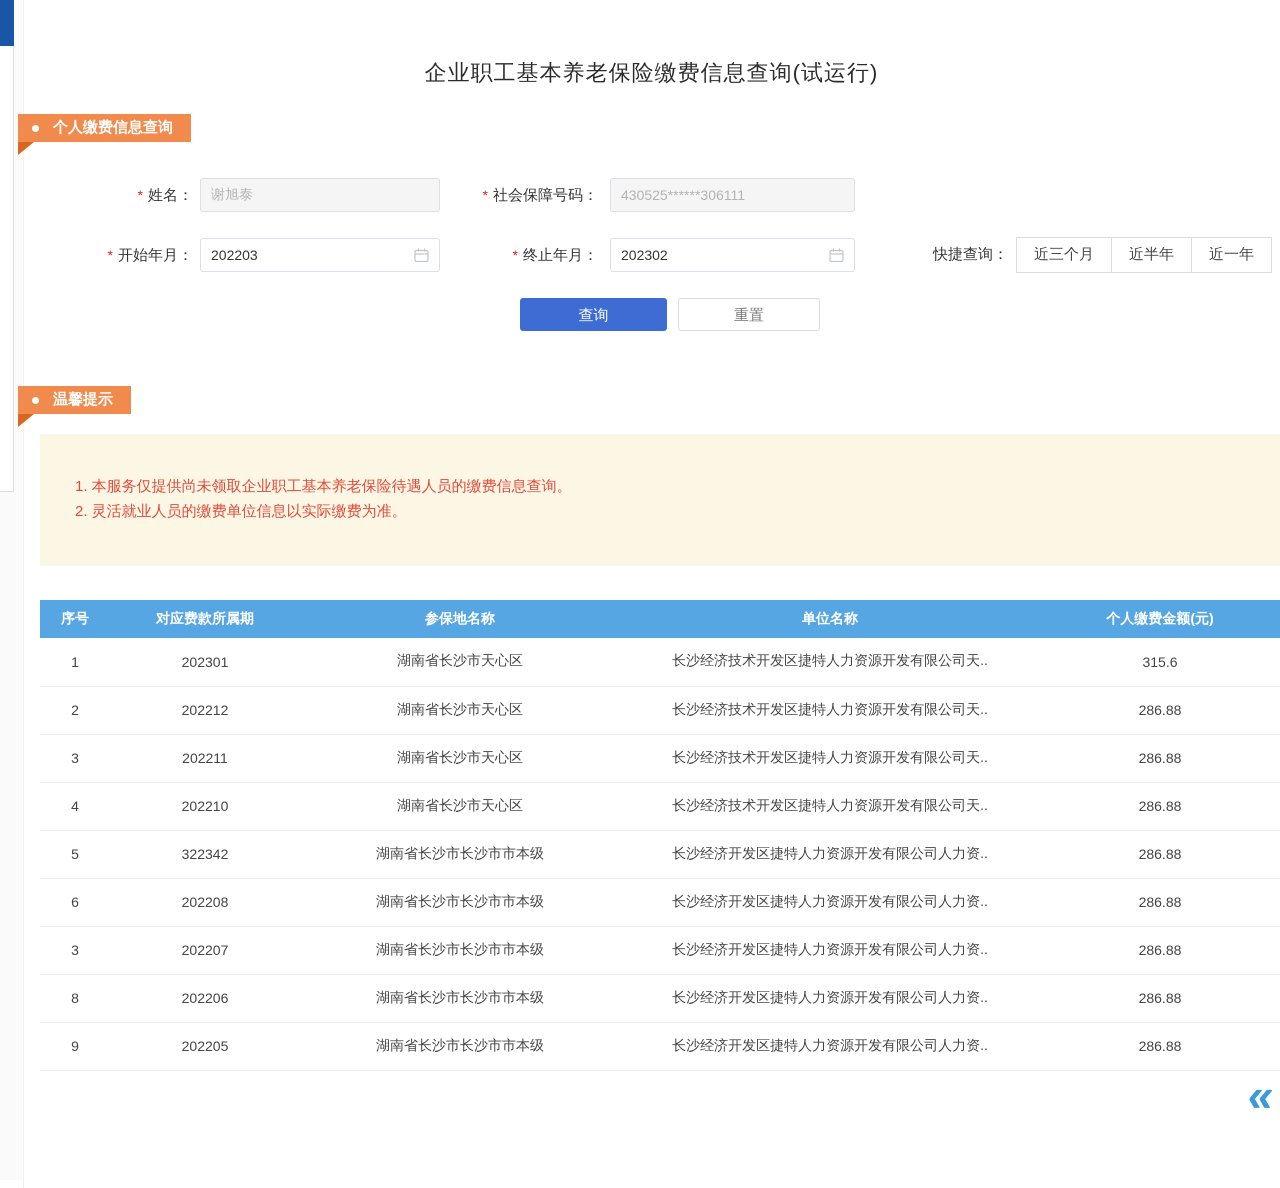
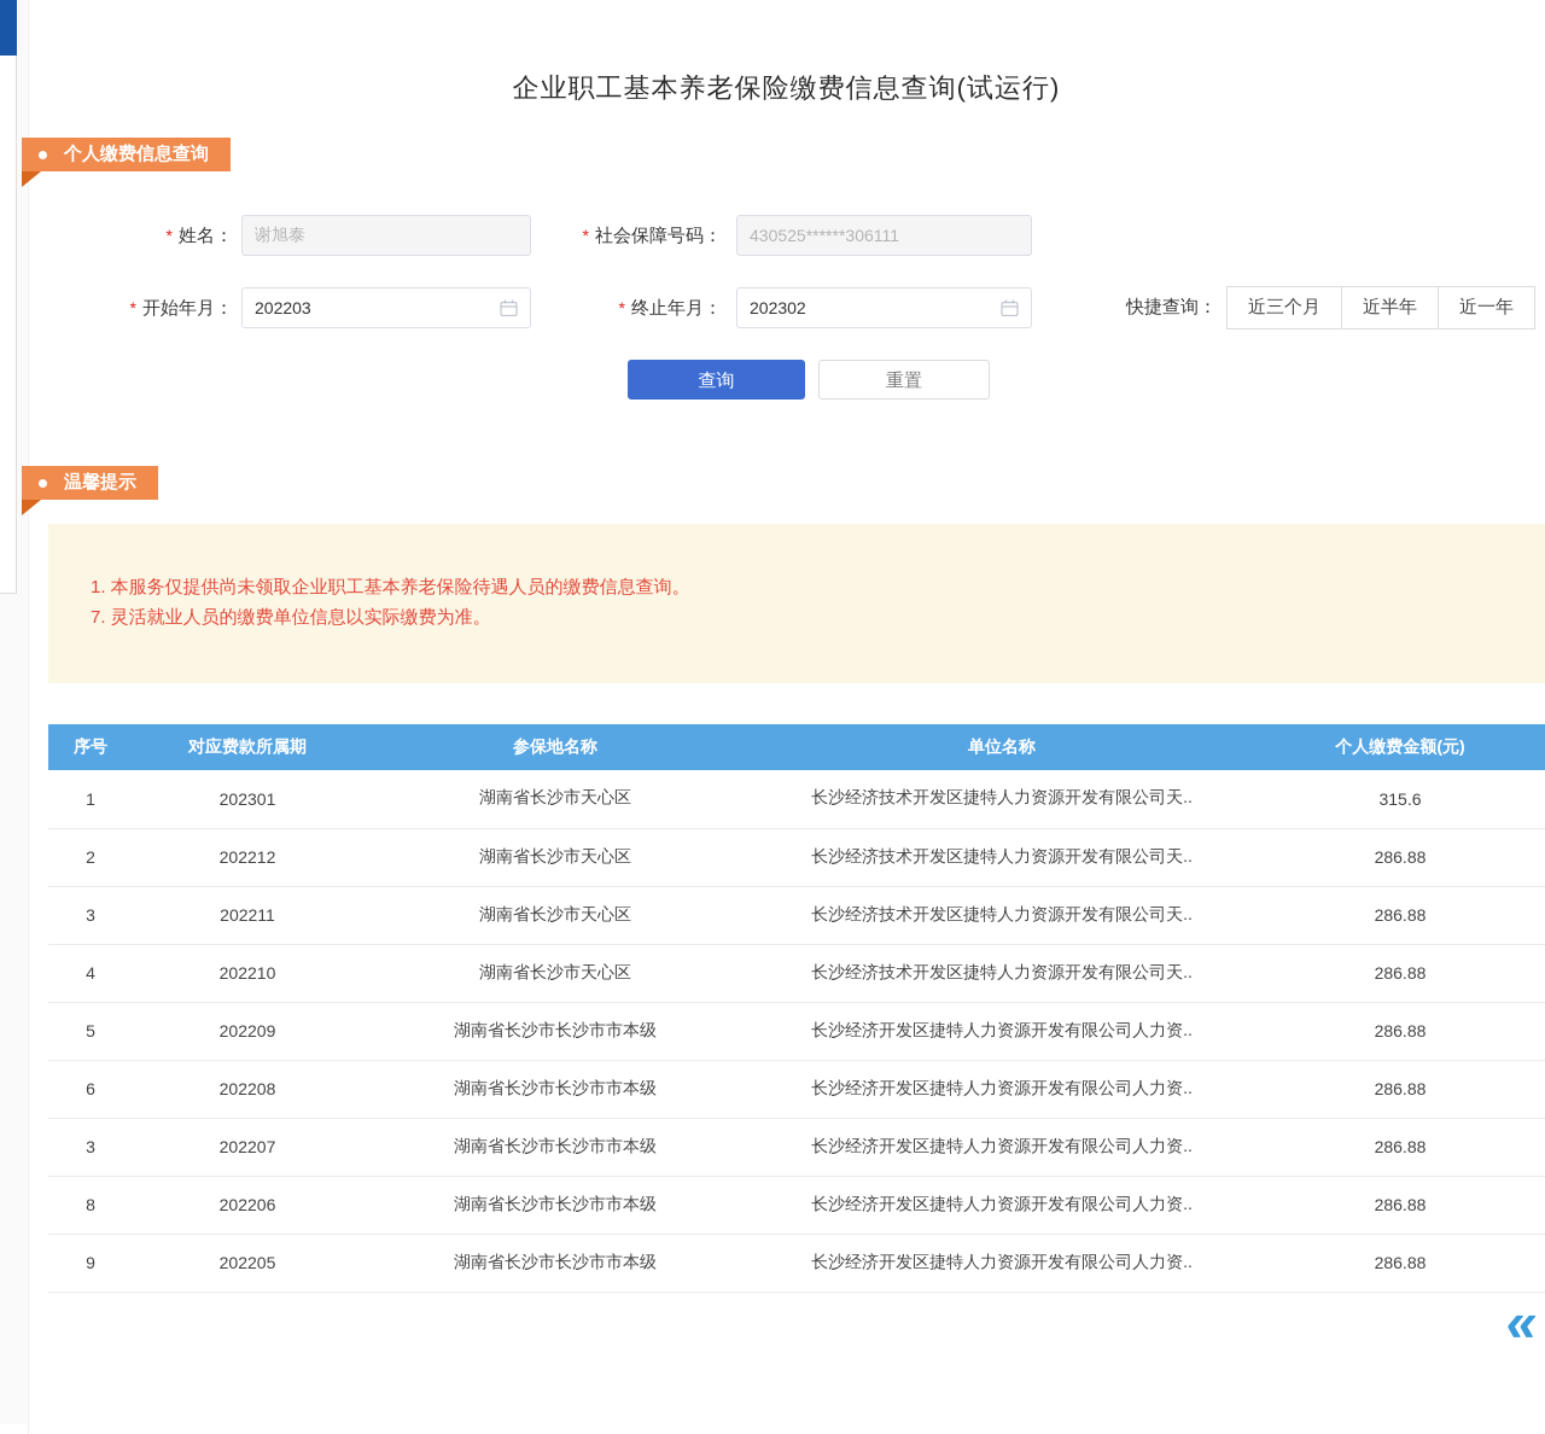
  企业职工基本养老保险缴费信息查询(试运行)
  个人缴费信息查询
  * 姓名：
  谢旭泰
  * 社会保障号码：
  430525******306111
  * 开始年月：
  202203
  * 终止年月：
  202302
  快捷查询：
  近三个月
  近半年
  近一年
  查询
  重置
  温馨提示
  1. 本服务仅提供尚未领取企业职工基本养老保险待遇人员的缴费信息查询。
- 2. 灵活就业人员的缴费单位信息以实际缴费为准。
+ 7. 灵活就业人员的缴费单位信息以实际缴费为准。
  序号	对应费款所属期	参保地名称	单位名称	个人缴费金额(元)
  1	202301	湖南省长沙市天心区	长沙经济技术开发区捷特人力资源开发有限公司天..	315.6
  2	202212	湖南省长沙市天心区	长沙经济技术开发区捷特人力资源开发有限公司天..	286.88
  3	202211	湖南省长沙市天心区	长沙经济技术开发区捷特人力资源开发有限公司天..	286.88
  4	202210	湖南省长沙市天心区	长沙经济技术开发区捷特人力资源开发有限公司天..	286.88
- 5	322342	湖南省长沙市长沙市市本级	长沙经济开发区捷特人力资源开发有限公司人力资..	286.88
+ 5	202209	湖南省长沙市长沙市市本级	长沙经济开发区捷特人力资源开发有限公司人力资..	286.88
  6	202208	湖南省长沙市长沙市市本级	长沙经济开发区捷特人力资源开发有限公司人力资..	286.88
  3	202207	湖南省长沙市长沙市市本级	长沙经济开发区捷特人力资源开发有限公司人力资..	286.88
  8	202206	湖南省长沙市长沙市市本级	长沙经济开发区捷特人力资源开发有限公司人力资..	286.88
  9	202205	湖南省长沙市长沙市市本级	长沙经济开发区捷特人力资源开发有限公司人力资..	286.88
